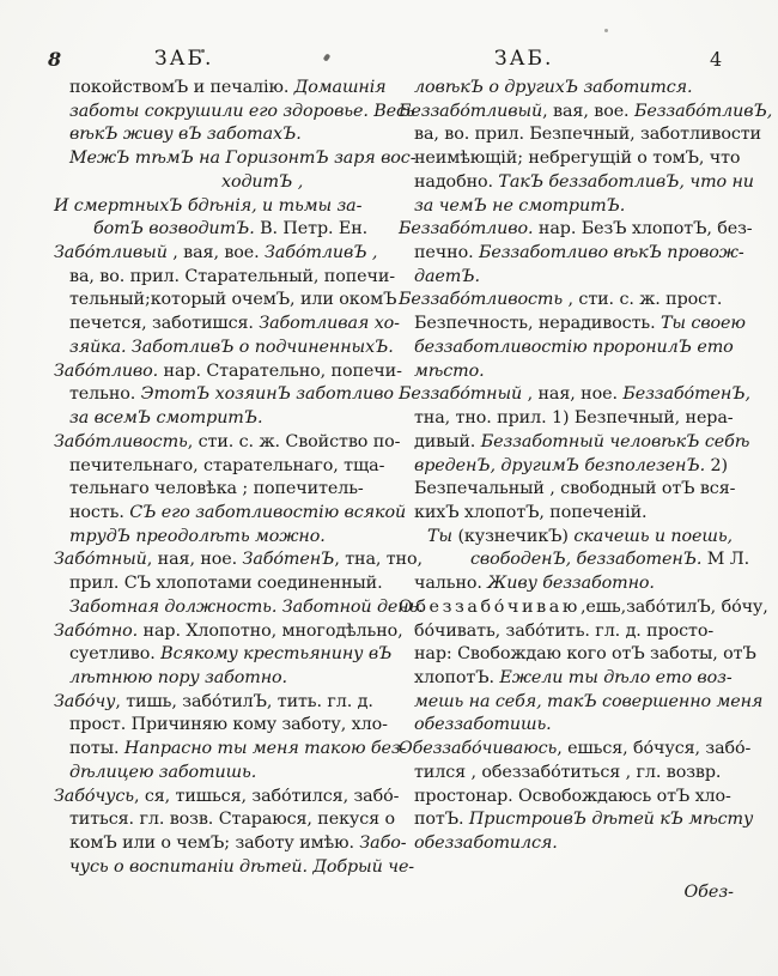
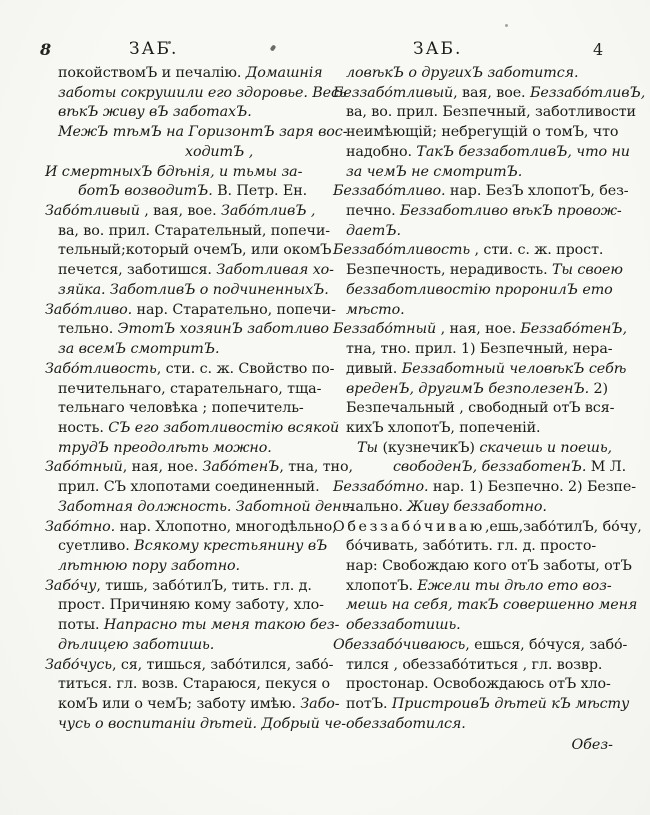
  8
  ЗАБ.
  ЗАБ.
  4
  покойствомЪ и печалію. Домашнія
  заботы сокрушили его здоровье. Весь
  вѣкЪ живу вЪ заботахЪ.
  МежЪ тѣмЪ на ГоризонтЪ заря вос-
  ходитЪ ,
  И смертныхЪ бдѣнія, и тьмы за-
  ботЪ возводитЪ. В. Петр. Ен.
  Забо́тливый , вая, вое. Забо́тливЪ ,
  ва, во. прил. Старательный, попечи-
  тельный;который очемЪ, или окомЪ
  печется, заботишся. Заботливая хо-
  зяйка. ЗаботливЪ о подчиненныхЪ.
  Забо́тливо. нар. Старательно, попечи-
  тельно. ЭтотЪ хозяинЪ заботливо
  за всемЪ смотритЪ.
  Забо́тливость, сти. с. ж. Свойство по-
  печительнаго, старательнаго, тща-
  тельнаго человѣка ; попечитель-
  ность. СЪ его заботливостію всякой
  трудЪ преодолѣть можно.
  Забо́тный, ная, ное. Забо́тенЪ, тна, тно,
  прил. СЪ хлопотами соединенный.
  Заботная должность. Заботной день.
  Забо́тно. нар. Хлопотно, многодѣльно,
  суетливо. Всякому крестьянину вЪ
  лѣтнюю пору заботно.
  Забо́чу, тишь, забо́тилЪ, тить. гл. д.
  прост. Причиняю кому заботу, хло-
  поты. Напрасно ты меня такою без-
  дѣлицею заботишь.
  Забо́чусь, ся, тишься, забо́тился, забо́-
  титься. гл. возв. Стараюся, пекуся о
  комЪ или о чемЪ; заботу имѣю. Забо-
  чусь о воспитаніи дѣтей. Добрый че-
  ловѣкЪ о другихЪ заботится.
  Беззабо́тливый, вая, вое. Беззабо́тливЪ,
  ва, во. прил. Безпечный, заботливости
  неимѣющій; небрегущій о томЪ, что
  надобно. ТакЪ беззаботливЪ, что ни
  за чемЪ не смотритЪ.
  Беззабо́тливо. нар. БезЪ хлопотЪ, без-
  печно. Беззаботливо вѣкЪ провож-
  даетЪ.
  Беззабо́тливость , сти. с. ж. прост.
  Безпечность, нерадивость. Ты своею
  беззаботливостію проронилЪ ето
  мѣсто.
  Беззабо́тный , ная, ное. Беззабо́тенЪ,
  тна, тно. прил. 1) Безпечный, нера-
  дивый. Беззаботный человѣкЪ себѣ
  вреденЪ, другимЪ безполезенЪ. 2)
  Безпечальный , свободный отЪ вся-
  кихЪ хлопотЪ, попеченій.
  Ты (кузнечикЪ) скачешь и поешь,
  свободенЪ, беззаботенЪ. М Л.
+ Беззабо́тно. нар. 1) Безпечно. 2) Безпе-
  чально. Живу беззаботно.
  Обеззабо́чиваю,ешь,забо́тилЪ, бо́чу,
  бо́чивать, забо́тить. гл. д. просто-
  нар: Свобождаю кого отЪ заботы, отЪ
  хлопотЪ. Ежели ты дѣло ето воз-
  мешь на себя, такЪ совершенно меня
  обеззаботишь.
  Обеззабо́чиваюсь, ешься, бо́чуся, забо́-
  тился , обеззабо́титься , гл. возвр.
  простонар. Освобождаюсь отЪ хло-
  потЪ. ПристроивЪ дѣтей кЪ мѣсту
  обеззаботился.
  Обез-
